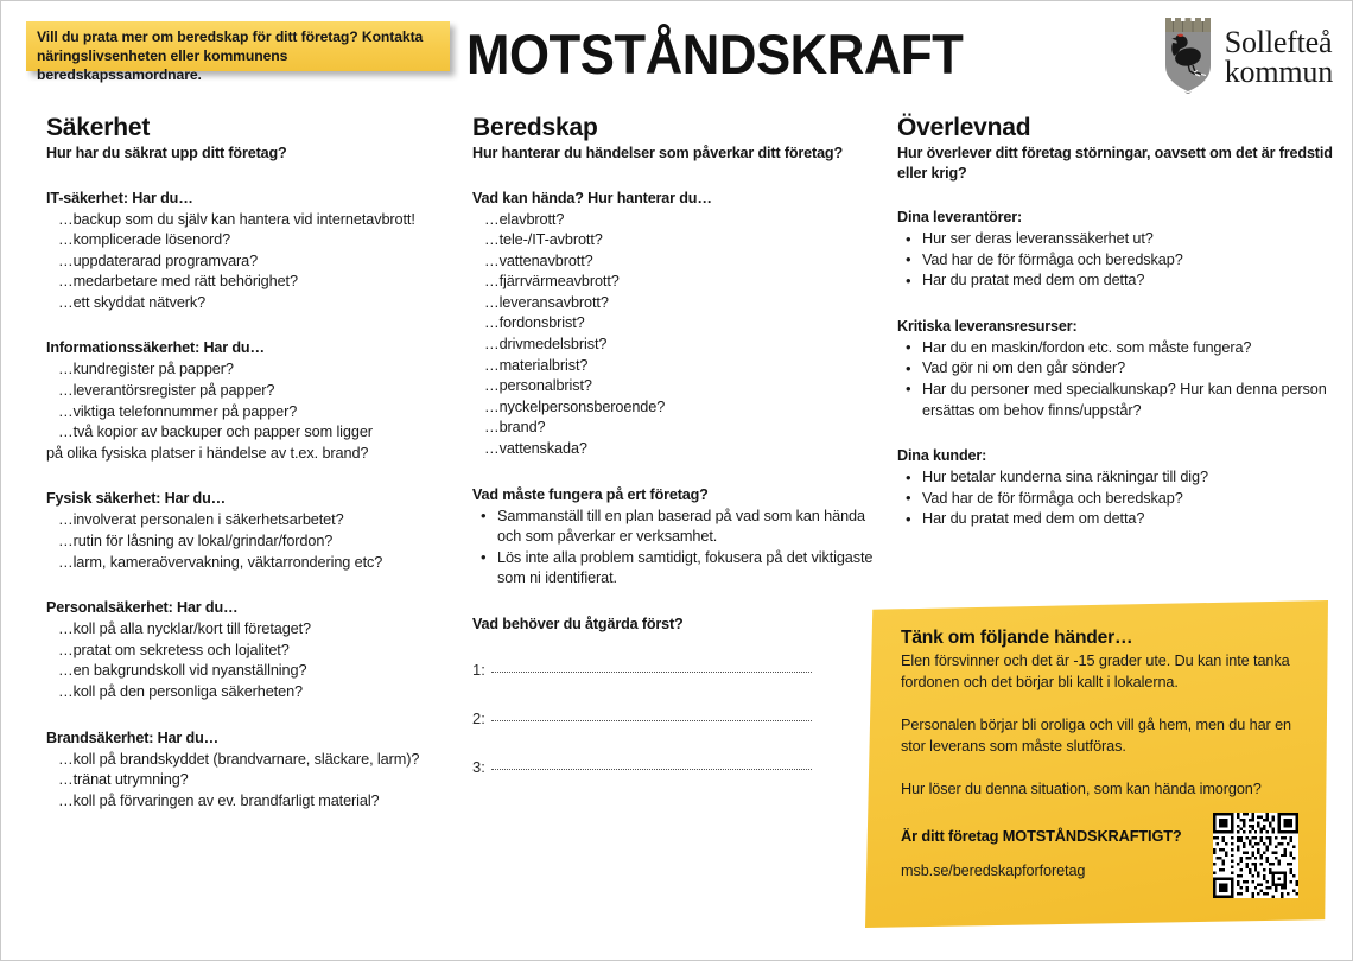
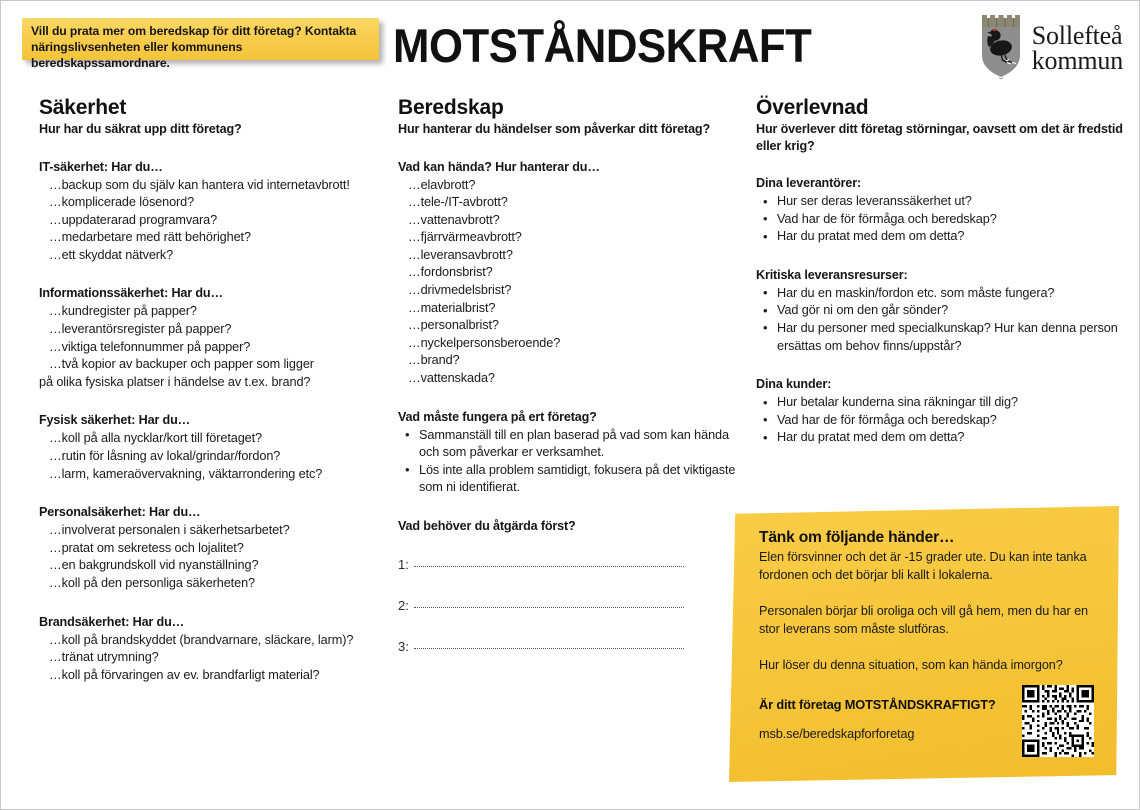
  Vill du prata mer om beredskap för ditt företag? Kontakta näringslivsenheten eller kommunens beredskapssamordnare.
  MOTSTÅNDSKRAFT
  Sollefteå
  kommun
  Säkerhet
  Hur har du säkrat upp ditt företag?
  IT-säkerhet: Har du…
  …backup som du själv kan hantera vid internetavbrott!
  …komplicerade lösenord?
  …uppdaterarad programvara?
  …medarbetare med rätt behörighet?
  …ett skyddat nätverk?
  Informationssäkerhet: Har du…
  …kundregister på papper?
  …leverantörsregister på papper?
  …viktiga telefonnummer på papper?
  …två kopior av backuper och papper som ligger
  på olika fysiska platser i händelse av t.ex. brand?
  Fysisk säkerhet: Har du…
- …involverat personalen i säkerhetsarbetet?
+ …koll på alla nycklar/kort till företaget?
  …rutin för låsning av lokal/grindar/fordon?
  …larm, kameraövervakning, väktarrondering etc?
  Personalsäkerhet: Har du…
- …koll på alla nycklar/kort till företaget?
+ …involverat personalen i säkerhetsarbetet?
  …pratat om sekretess och lojalitet?
  …en bakgrundskoll vid nyanställning?
  …koll på den personliga säkerheten?
  Brandsäkerhet: Har du…
  …koll på brandskyddet (brandvarnare, släckare, larm)?
  …tränat utrymning?
  …koll på förvaringen av ev. brandfarligt material?
  Beredskap
  Hur hanterar du händelser som påverkar ditt företag?
  Vad kan hända? Hur hanterar du…
  …elavbrott?
  …tele-/IT-avbrott?
  …vattenavbrott?
  …fjärrvärmeavbrott?
  …leveransavbrott?
  …fordonsbrist?
  …drivmedelsbrist?
  …materialbrist?
  …personalbrist?
  …nyckelpersonsberoende?
  …brand?
  …vattenskada?
  Vad måste fungera på ert företag?
  Sammanställ till en plan baserad på vad som kan hända och som påverkar er verksamhet.
  Lös inte alla problem samtidigt, fokusera på det viktigaste som ni identifierat.
  Vad behöver du åtgärda först?
  1:
  2:
  3:
  Överlevnad
  Hur överlever ditt företag störningar, oavsett om det är fredstid eller krig?
  Dina leverantörer:
  Hur ser deras leveranssäkerhet ut?
  Vad har de för förmåga och beredskap?
  Har du pratat med dem om detta?
  Kritiska leveransresurser:
  Har du en maskin/fordon etc. som måste fungera?
  Vad gör ni om den går sönder?
  Har du personer med specialkunskap? Hur kan denna person ersättas om behov finns/uppstår?
  Dina kunder:
  Hur betalar kunderna sina räkningar till dig?
  Vad har de för förmåga och beredskap?
  Har du pratat med dem om detta?
  Tänk om följande händer…
  Elen försvinner och det är -15 grader ute. Du kan inte tanka fordonen och det börjar bli kallt i lokalerna.
  Personalen börjar bli oroliga och vill gå hem, men du har en stor leverans som måste slutföras.
  Hur löser du denna situation, som kan hända imorgon?
  Är ditt företag MOTSTÅNDSKRAFTIGT?
  msb.se/beredskapforforetag
